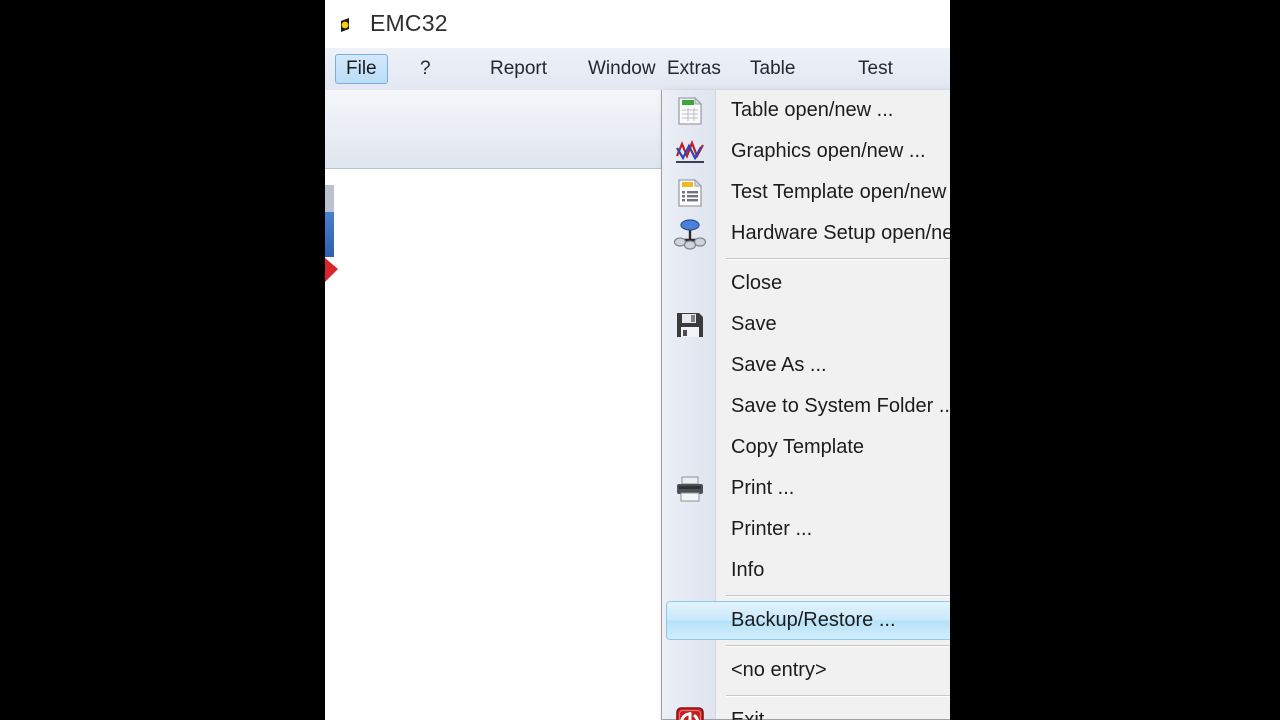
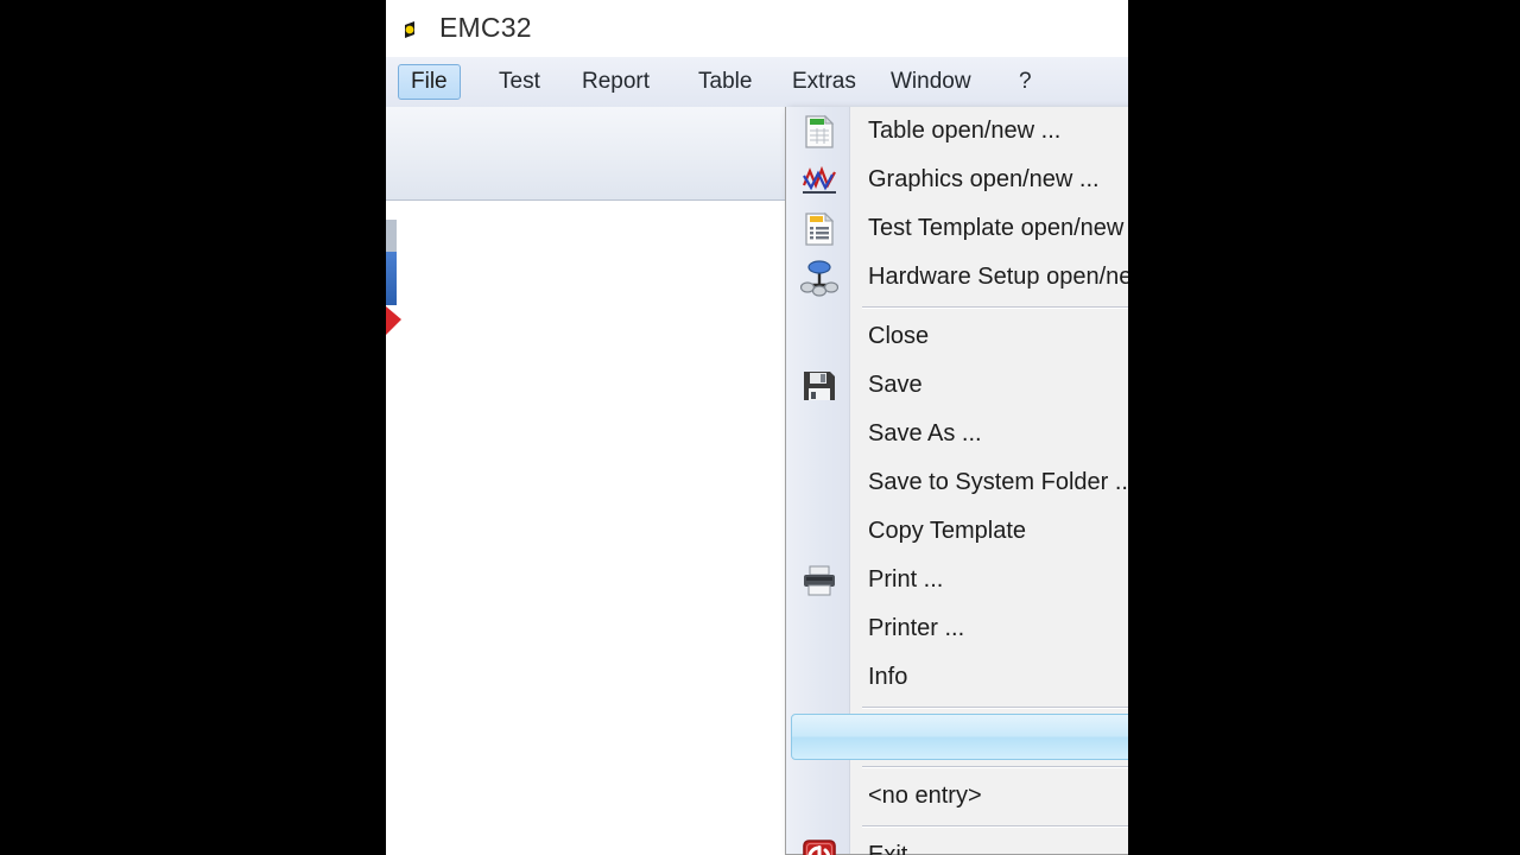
  EMC32
  File
- ?
+ Test
  Report
- Window
+ Table
  Extras
- Table
+ Window
- Test
+ ?
  Table open/new ...
  Graphics open/new ...
  Test Template open/new
  Hardware Setup open/ne
  Close
  Save
  Save As ...
  Save to System Folder ..
  Copy Template
  Print ...
  Printer ...
  Info
- Backup/Restore ...
  <no entry>
